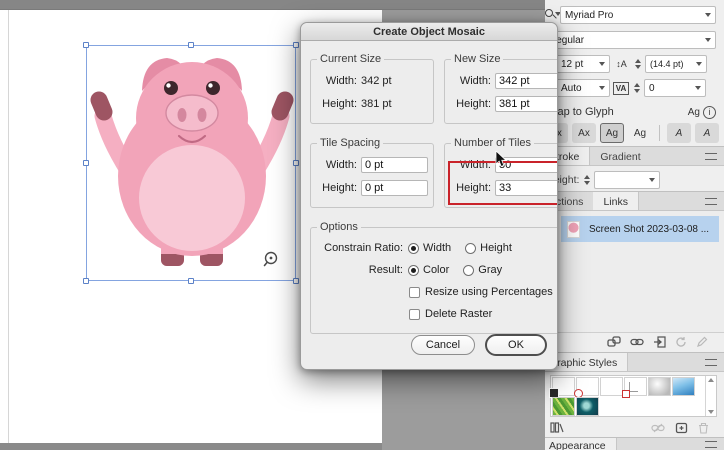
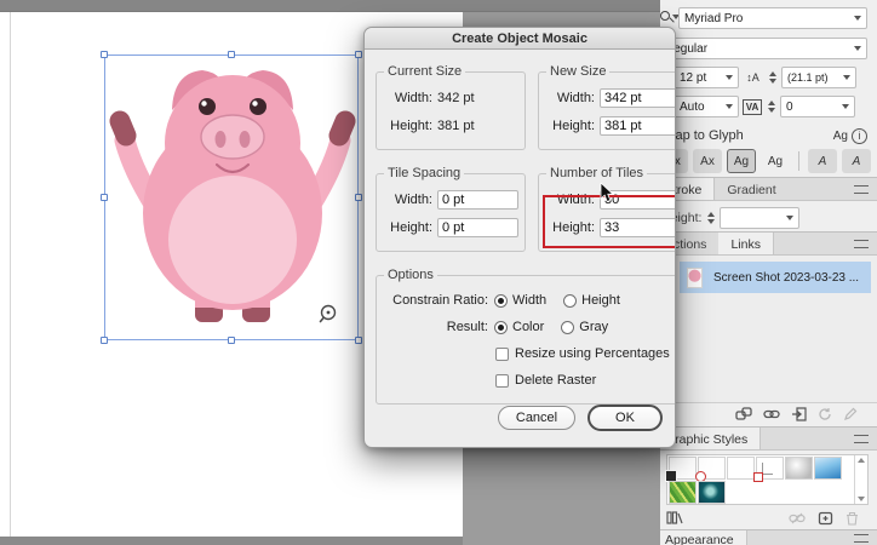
  Myriad Pro
  egular
  12 pt
  ↕
  A
- (14.4 pt)
+ (21.1 pt)
  Auto
  VA
  0
  ap to Glyph
  Ag
  i
  Ax
  Ag
  Ag
  A
  A
  Gradient
  ight:
  ctions
  Links
- Screen Shot 2023-03-08 ...
+ Screen Shot 2023-03-23 ...
  raphic Styles
  Appearance
  Create Object Mosaic
  Current Size
  Width:
  342 pt
  Height:
  381 pt
  New Size
  Width:
  342 pt
  Height:
  381 pt
  Tile Spacing
  Width:
  0 pt
  Height:
  0 pt
  Number of Tiles
  Width:
  Height:
  33
  Options
  Constrain Ratio:
  Width
  Height
  Result:
  Color
  Gray
  Resize using Percentages
  Delete Raster
  Cancel
  OK
